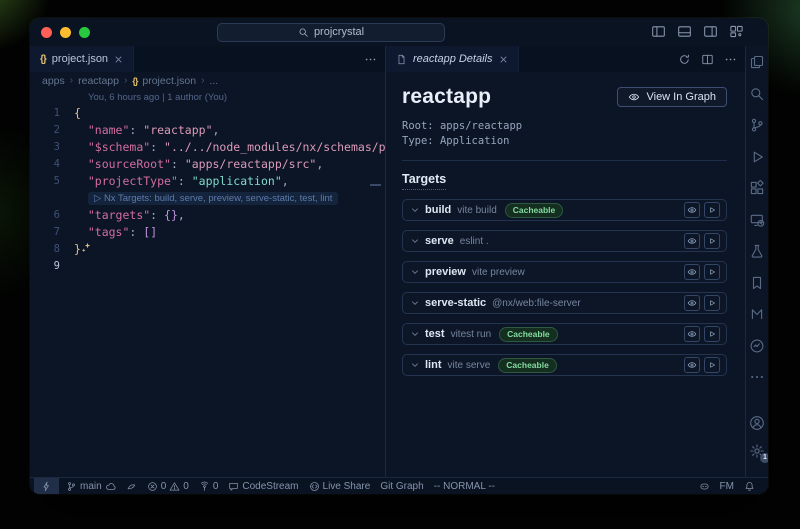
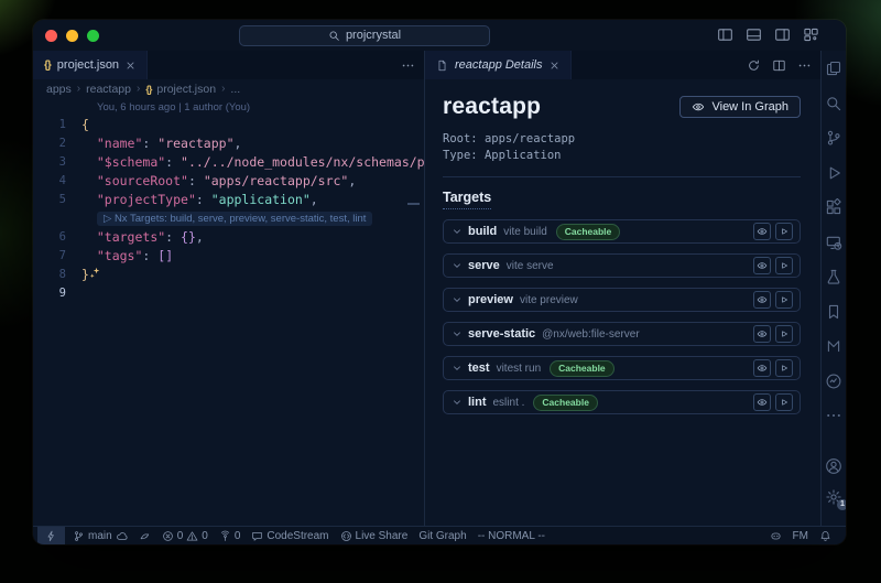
  projcrystal
  {}
  project.json
  apps
  ›
  reactapp
  ›
  {}
  project.json
  ›
  ...
  You, 6 hours ago | 1 author (You)
  1
  {
  2
  "name": "reactapp",
  3
  4
  "sourceRoot": "apps/reactapp/src",
  5
  "projectType": "application",
  ▷ Nx Targets: build, serve, preview, serve-static, test, lint
  6
  "targets": {},
  7
  "tags": []
  8
  }
  9
  reactapp Details
  reactapp
  View In Graph
  Root: apps/reactapp
  Type: Application
  Targets
  build
  vite build
  Cacheable
  serve
- eslint .
+ vite serve
  preview
  vite preview
  serve-static
  @nx/web:file-server
  test
  vitest run
  Cacheable
  lint
- vite serve
+ eslint .
  Cacheable
  main
  0
  0
  0
  CodeStream
  Live Share
  Git Graph
  -- NORMAL --
  FM
